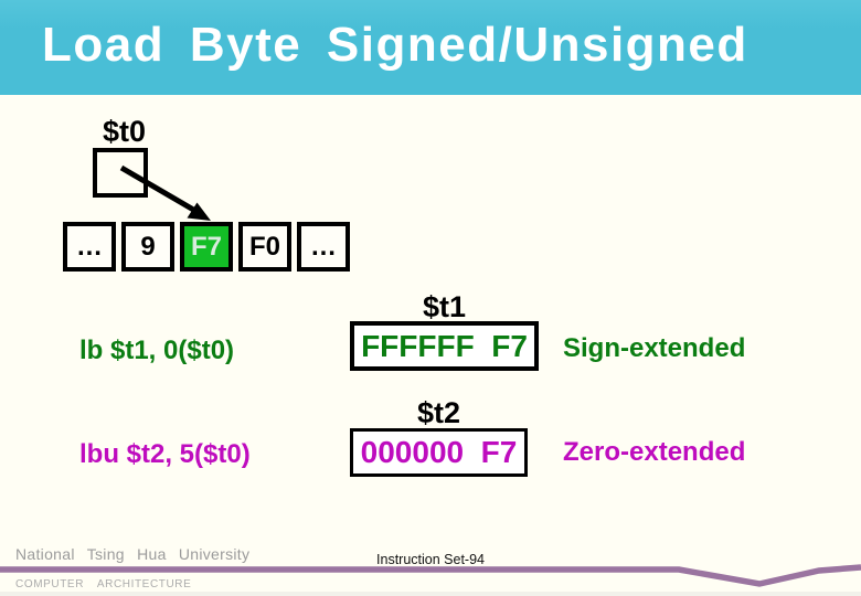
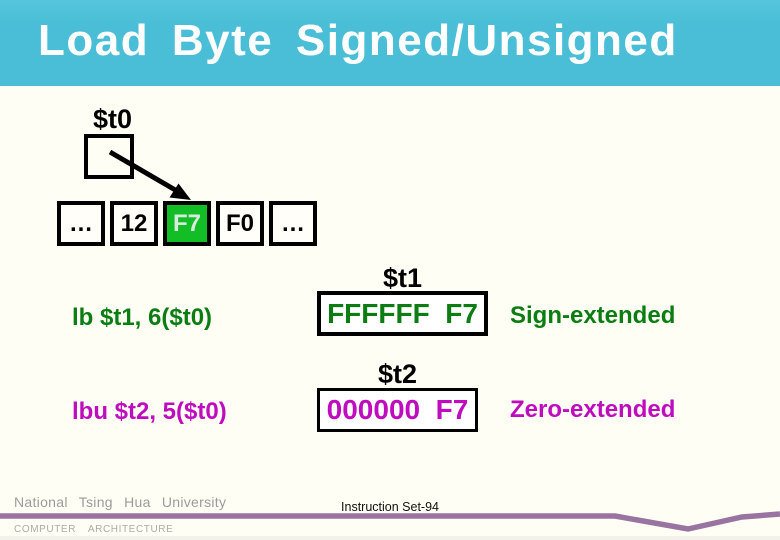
  Load Byte Signed/Unsigned
  $t0
  …
- 9
+ 12
  F7
  F0
  …
- lb $t1, 0($t0)
+ lb $t1, 6($t0)
  $t1
  FFFFFF F7
  Sign-extended
  lbu $t2, 5($t0)
  $t2
  000000 F7
  Zero-extended
  National Tsing Hua University
  Instruction Set-94
  COMPUTER ARCHITECTURE
